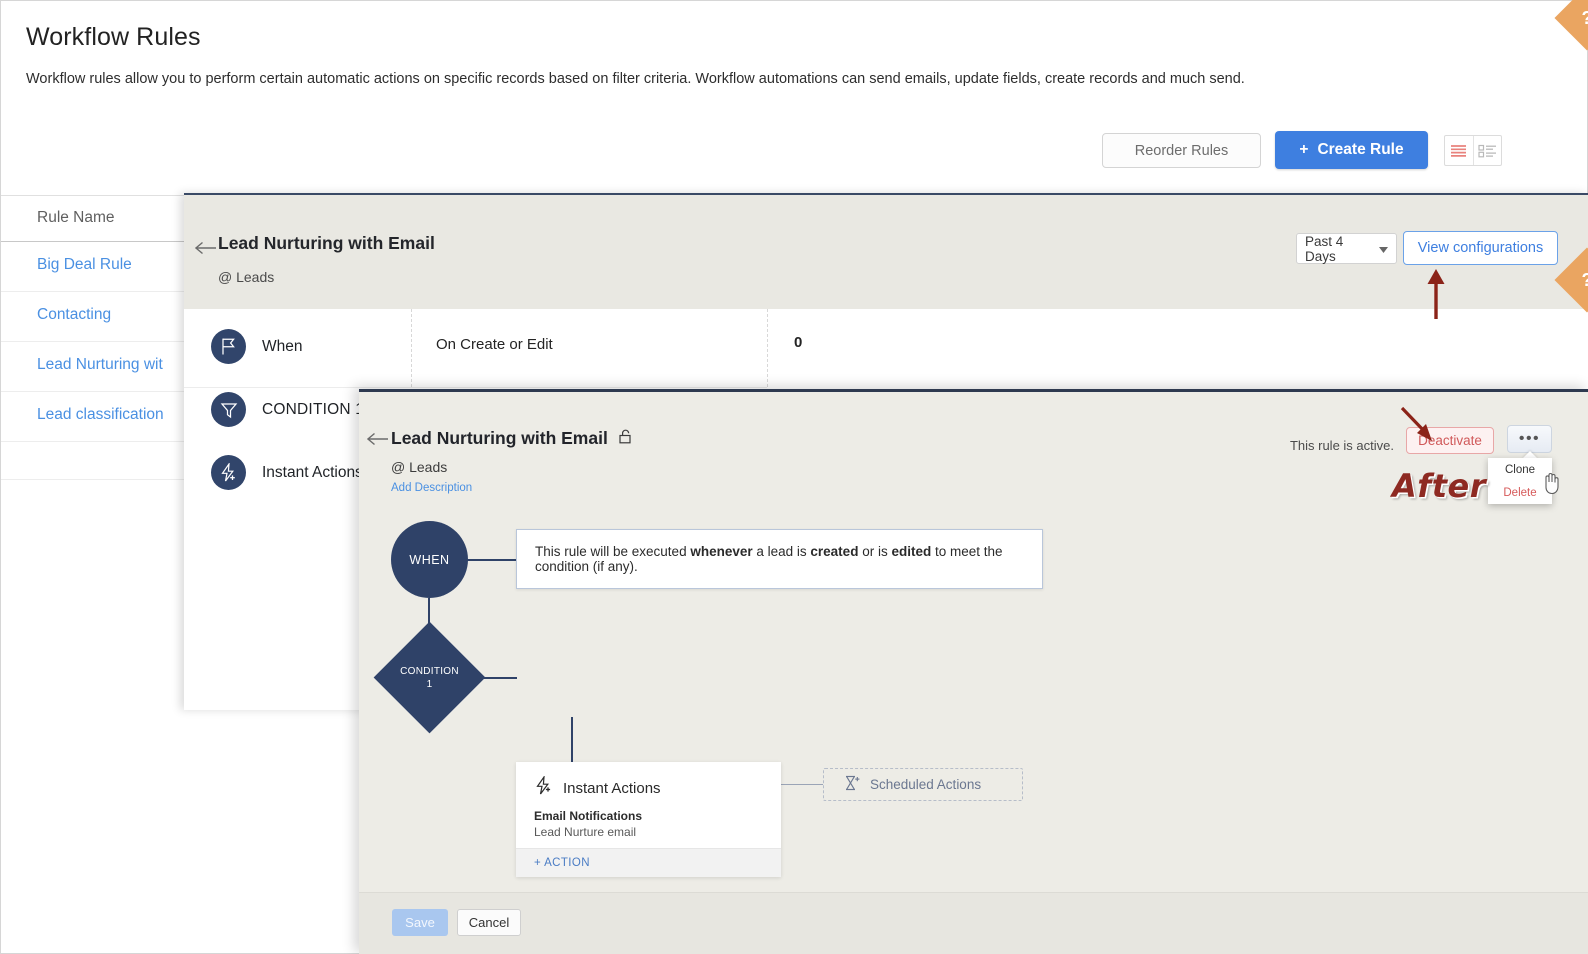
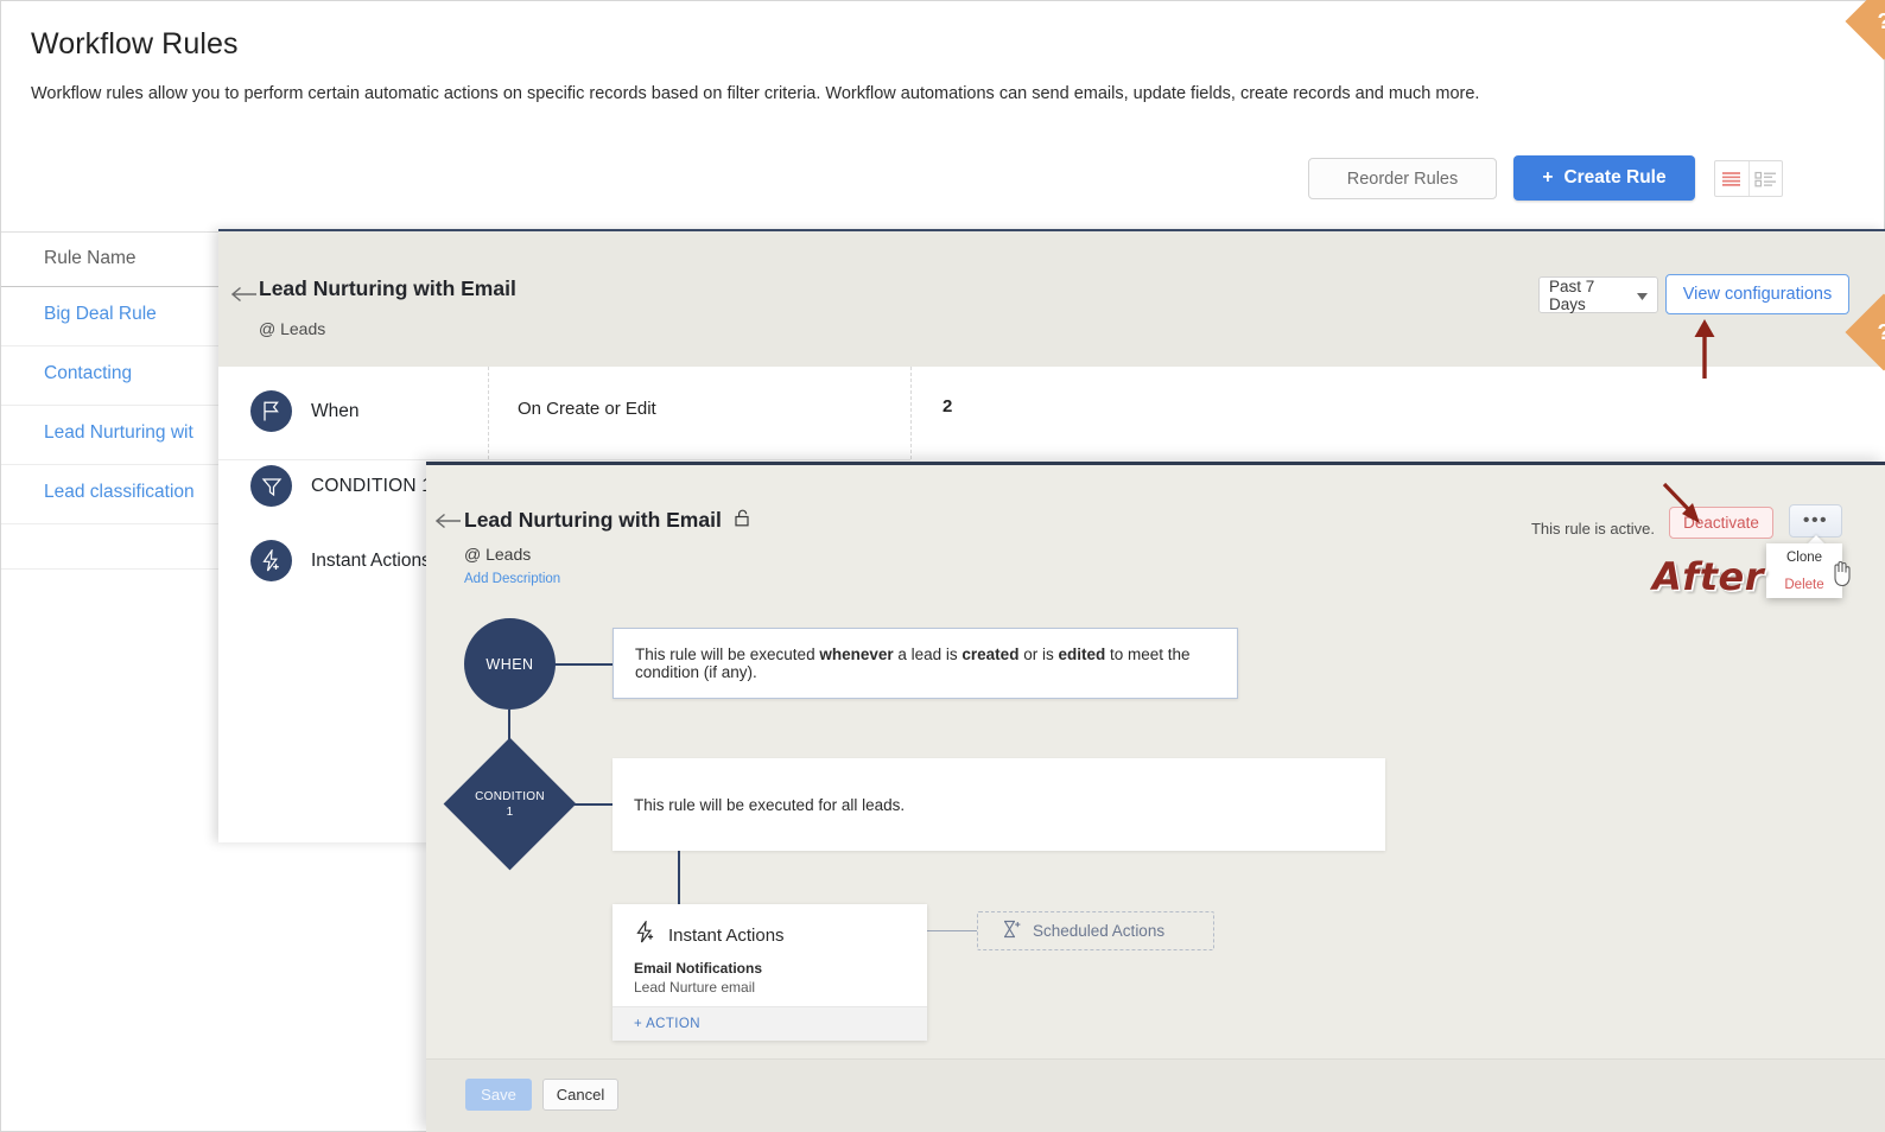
  Workflow Rules
- Workflow rules allow you to perform certain automatic actions on specific records based on filter criteria. Workflow automations can send emails, update fields, create records and much send.
+ Workflow rules allow you to perform certain automatic actions on specific records based on filter criteria. Workflow automations can send emails, update fields, create records and much more.
  Reorder Rules
  +
  Create Rule
  Rule Name
  Big Deal Rule
  Contacting
  Lead Nurturing wit
  Lead classification
  Lead Nurturing with Email
  @ Leads
- Past 4 Days
+ Past 7 Days
  View configurations
  When
  CONDITION
  Instant Action
  On Create or Edit
- 0
+ 2
  Lead Nurturing with Email
  @ Leads
  Add Description
  This rule is active.
  Dactivate
  •••
  Clone
  Delete
  WHEN
  CONDITION
  1
  This rule will be executed whenever a lead is created or is edited to meet the condition (if any).
+ This rule will be executed for all leads.
  Instant Actions
  Email Notifications
  Lead Nurture email
  + ACTION
  Scheduled Actions
  Save
  Cancel
  After
